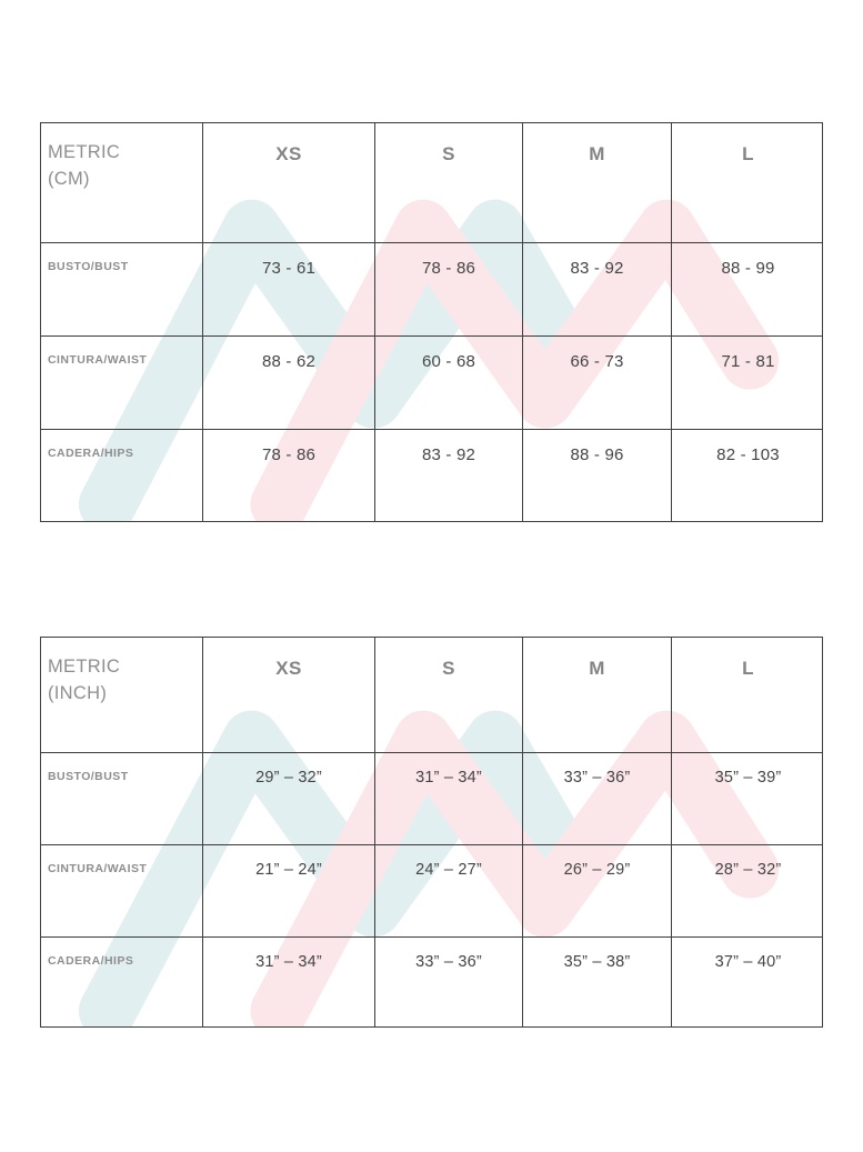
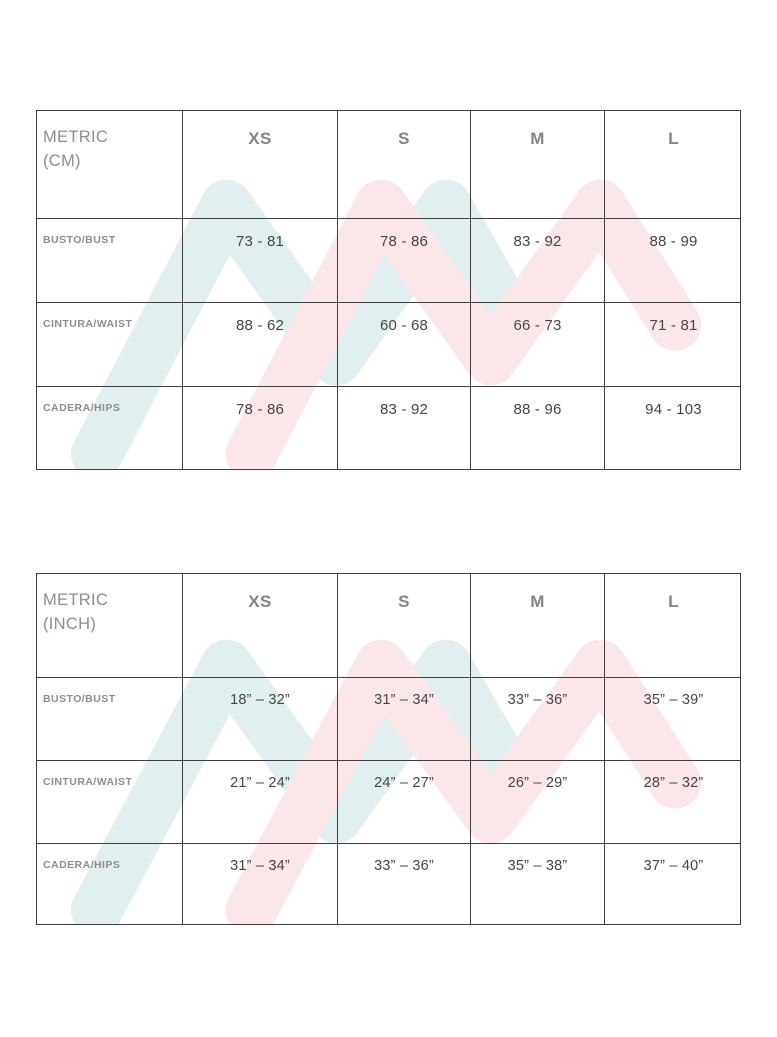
  METRIC
  (CM)
  XS
  S
  M
  L
  BUSTO/BUST
- 73 - 61
+ 73 - 81
  78 - 86
  83 - 92
  88 - 99
  CINTURA/WAIST
  88 - 62
  60 - 68
  66 - 73
  71 - 81
  CADERA/HIPS
  78 - 86
  83 - 92
  88 - 96
- 82 - 103
+ 94 - 103
  METRIC
  (INCH)
  XS
  S
  M
  L
  BUSTO/BUST
- 29” – 32”
+ 18” – 32”
  31” – 34”
  33” – 36”
  35” – 39”
  CINTURA/WAIST
  21” – 24”
  24” – 27”
  26” – 29”
  28” – 32”
  CADERA/HIPS
  31” – 34”
  33” – 36”
  35” – 38”
  37” – 40”
